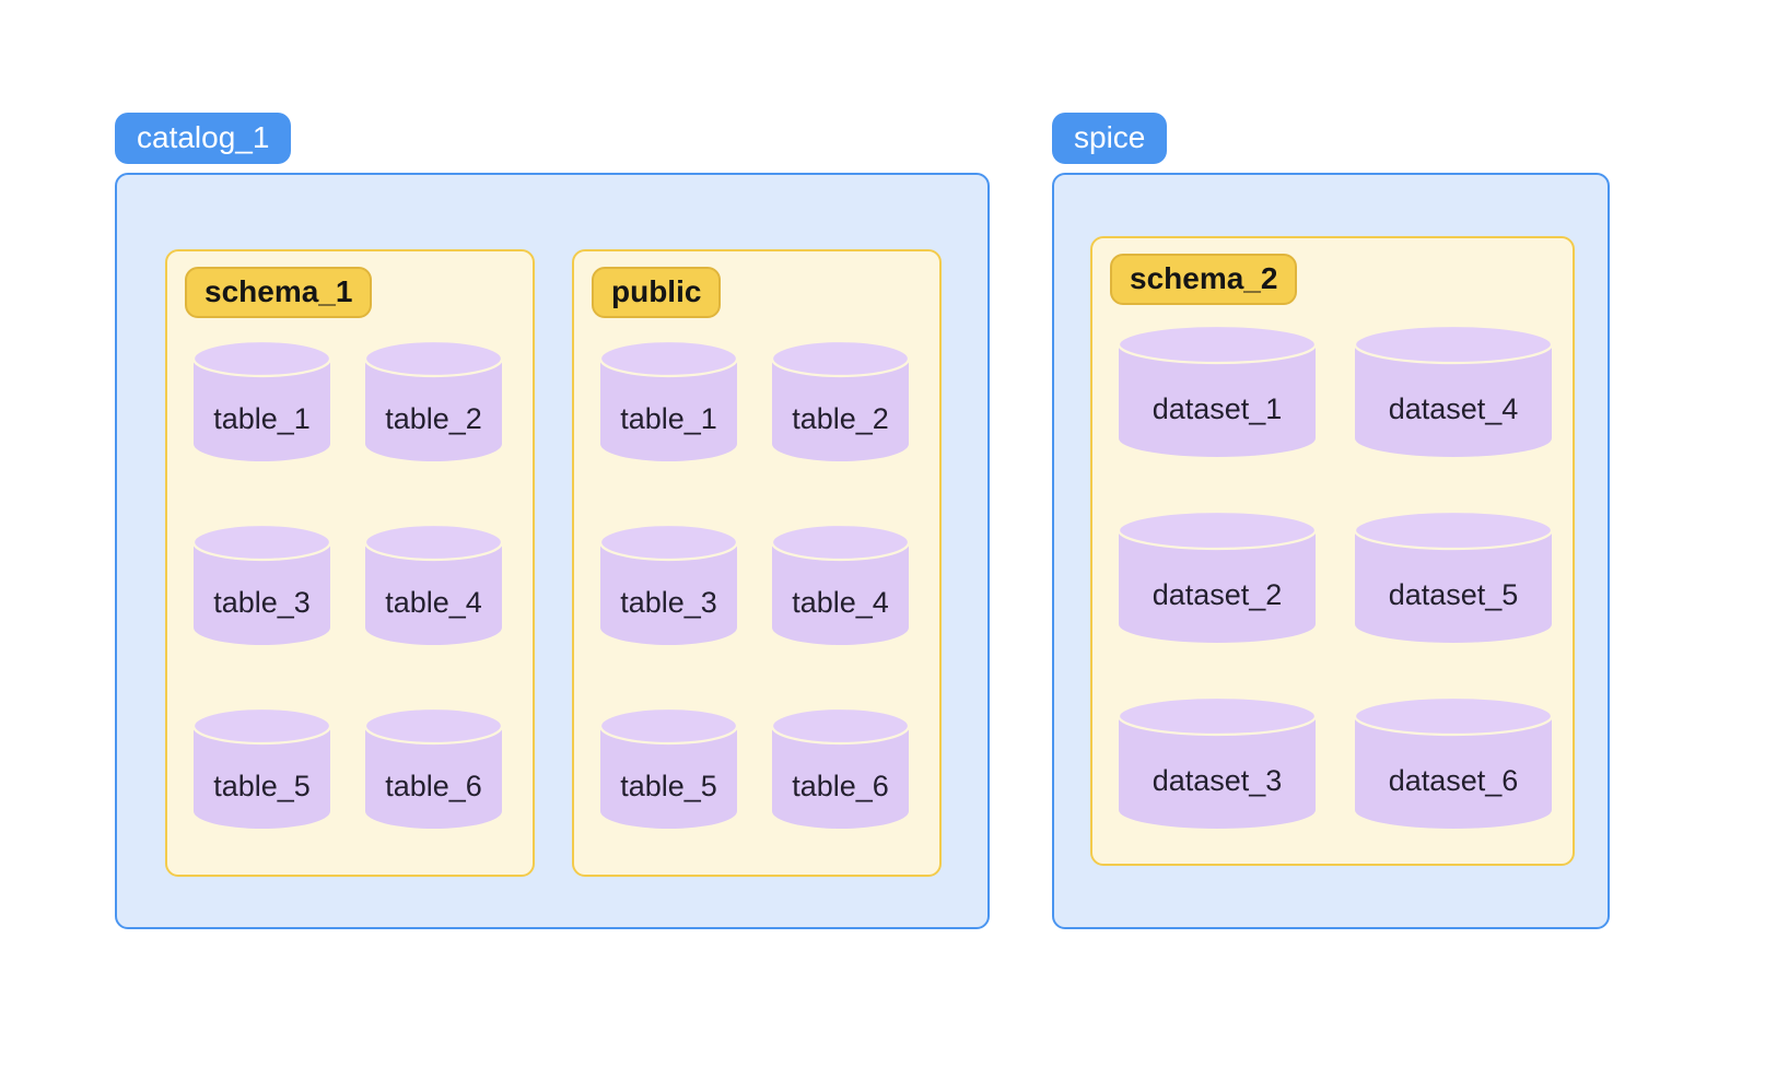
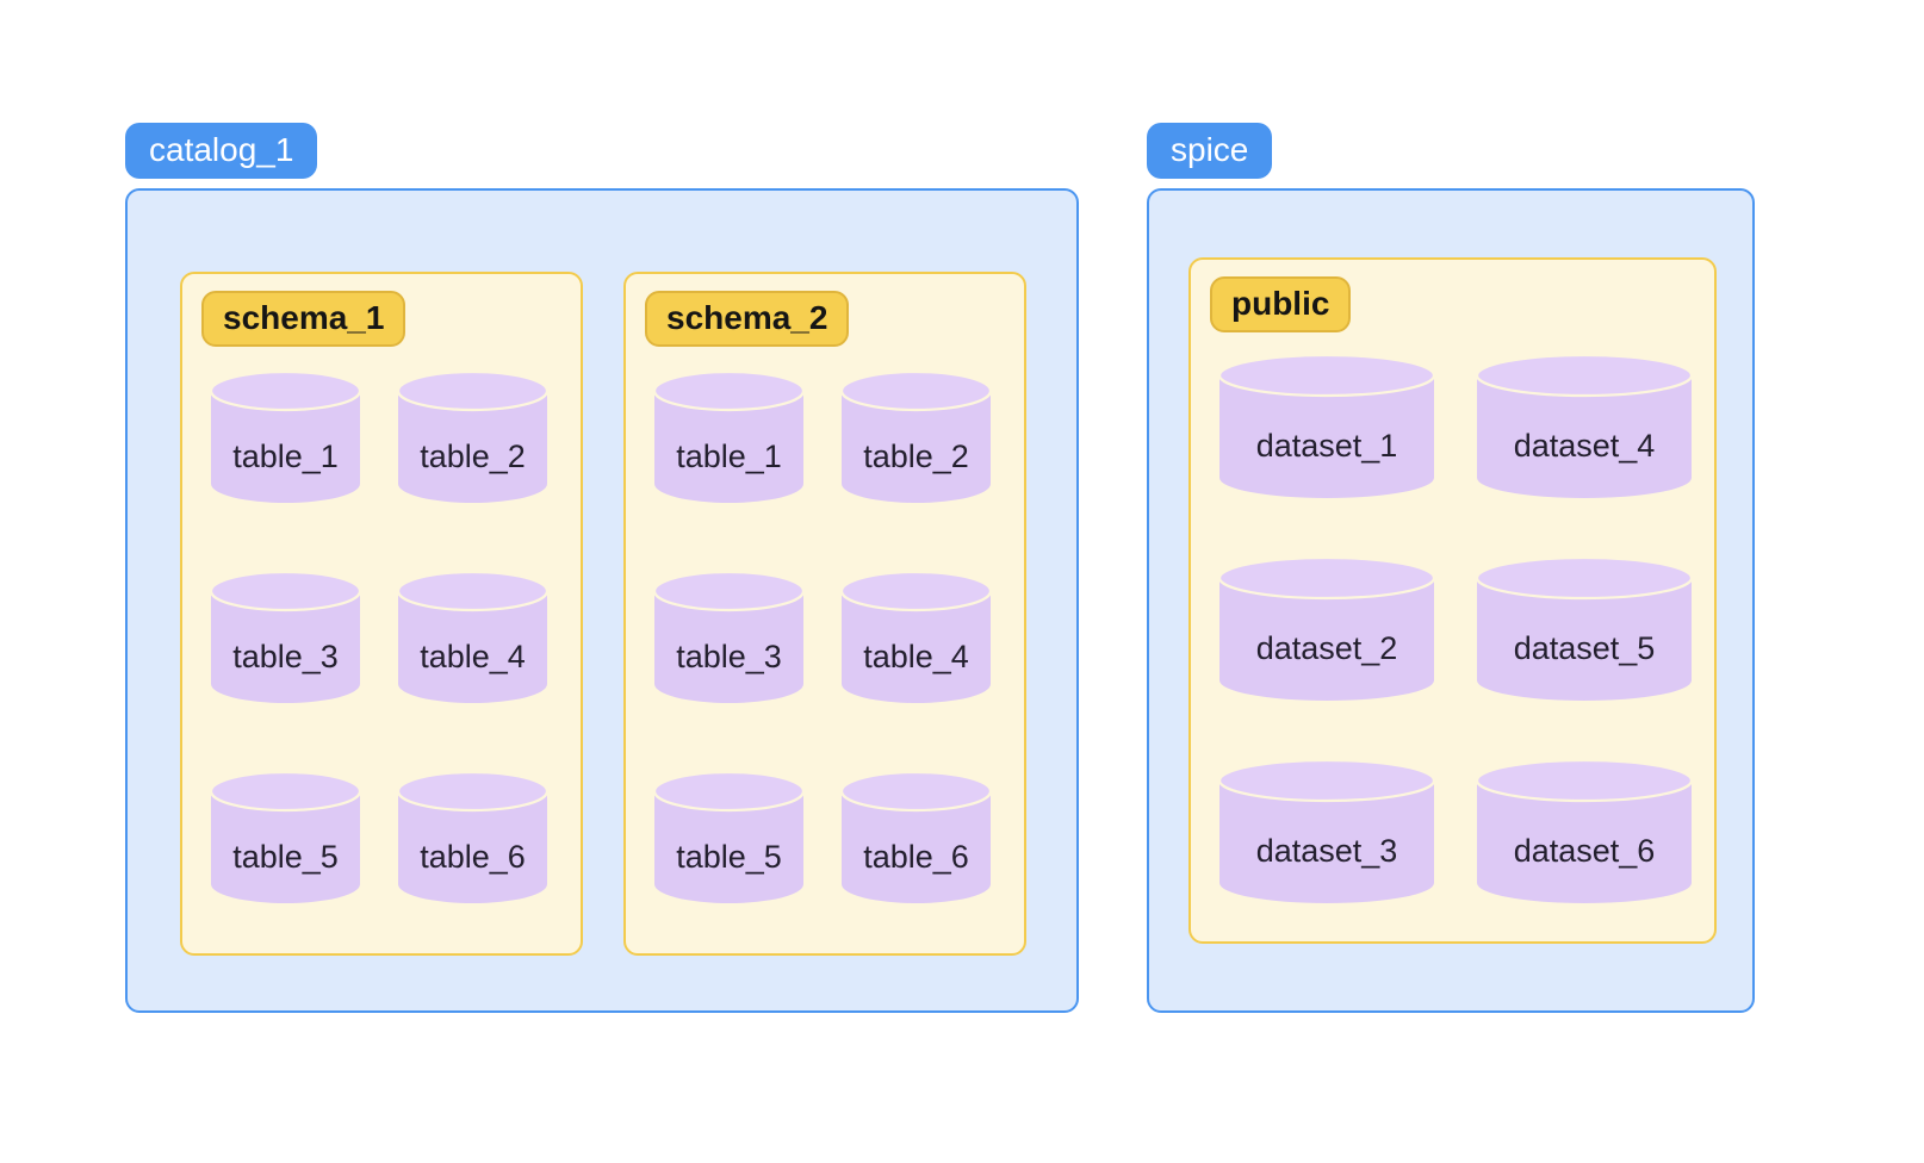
  catalog_1
  schema_1
  table_1
  table_2
  table_3
  table_4
  table_5
  table_6
- public
+ schema_2
  table_1
  table_2
  table_3
  table_4
  table_5
  table_6
  spice
- schema_2
+ public
  dataset_1
  dataset_4
  dataset_2
  dataset_5
  dataset_3
  dataset_6
